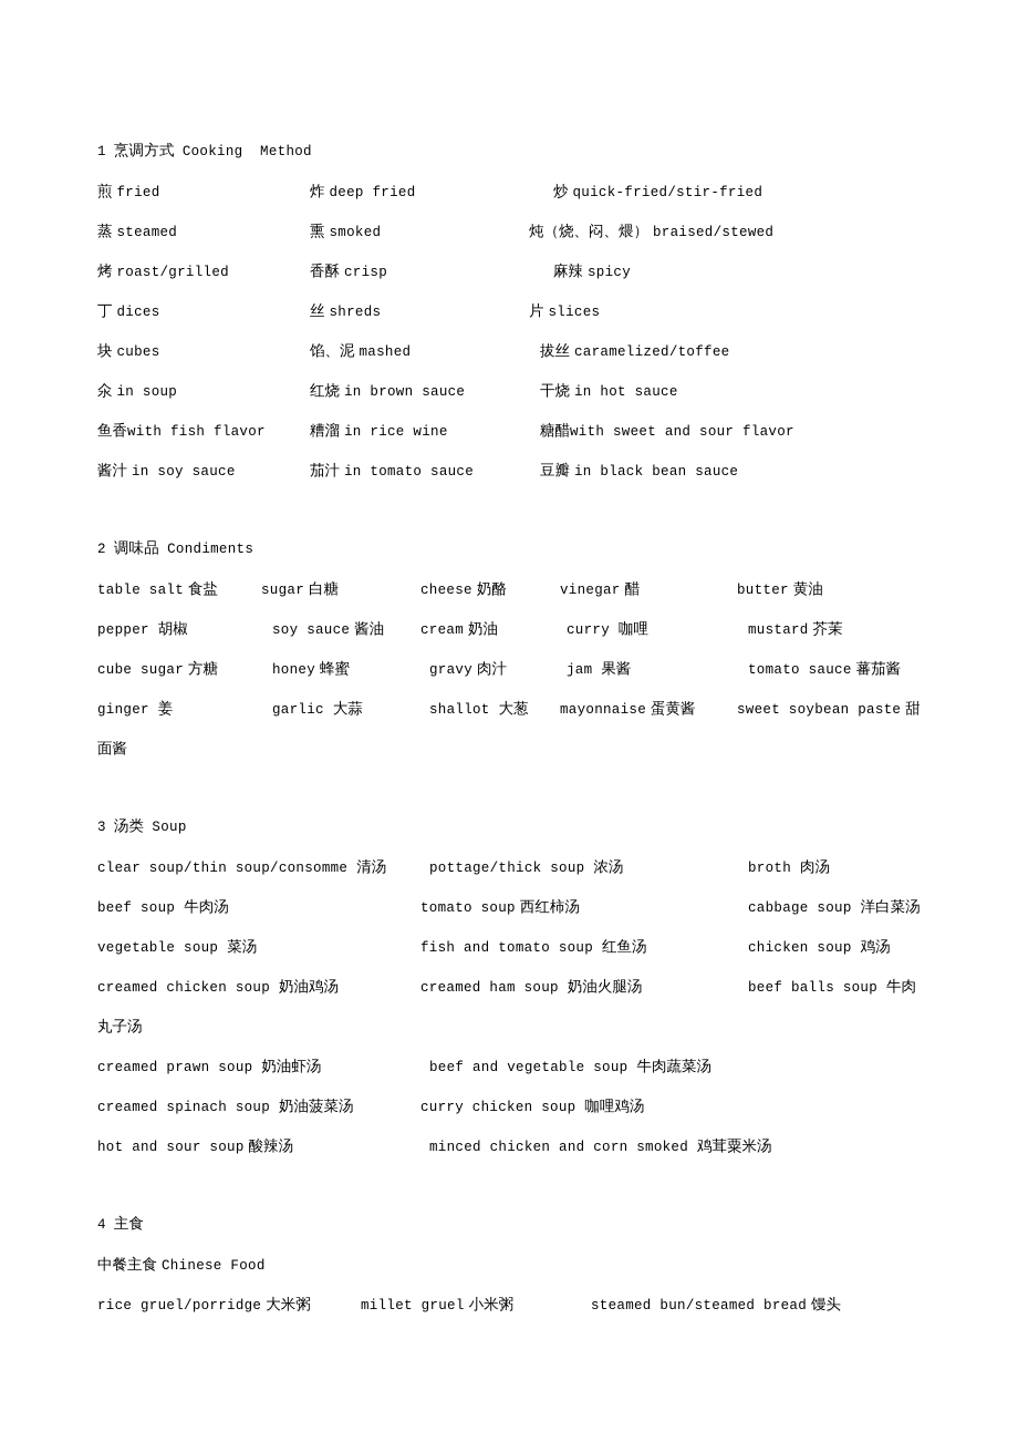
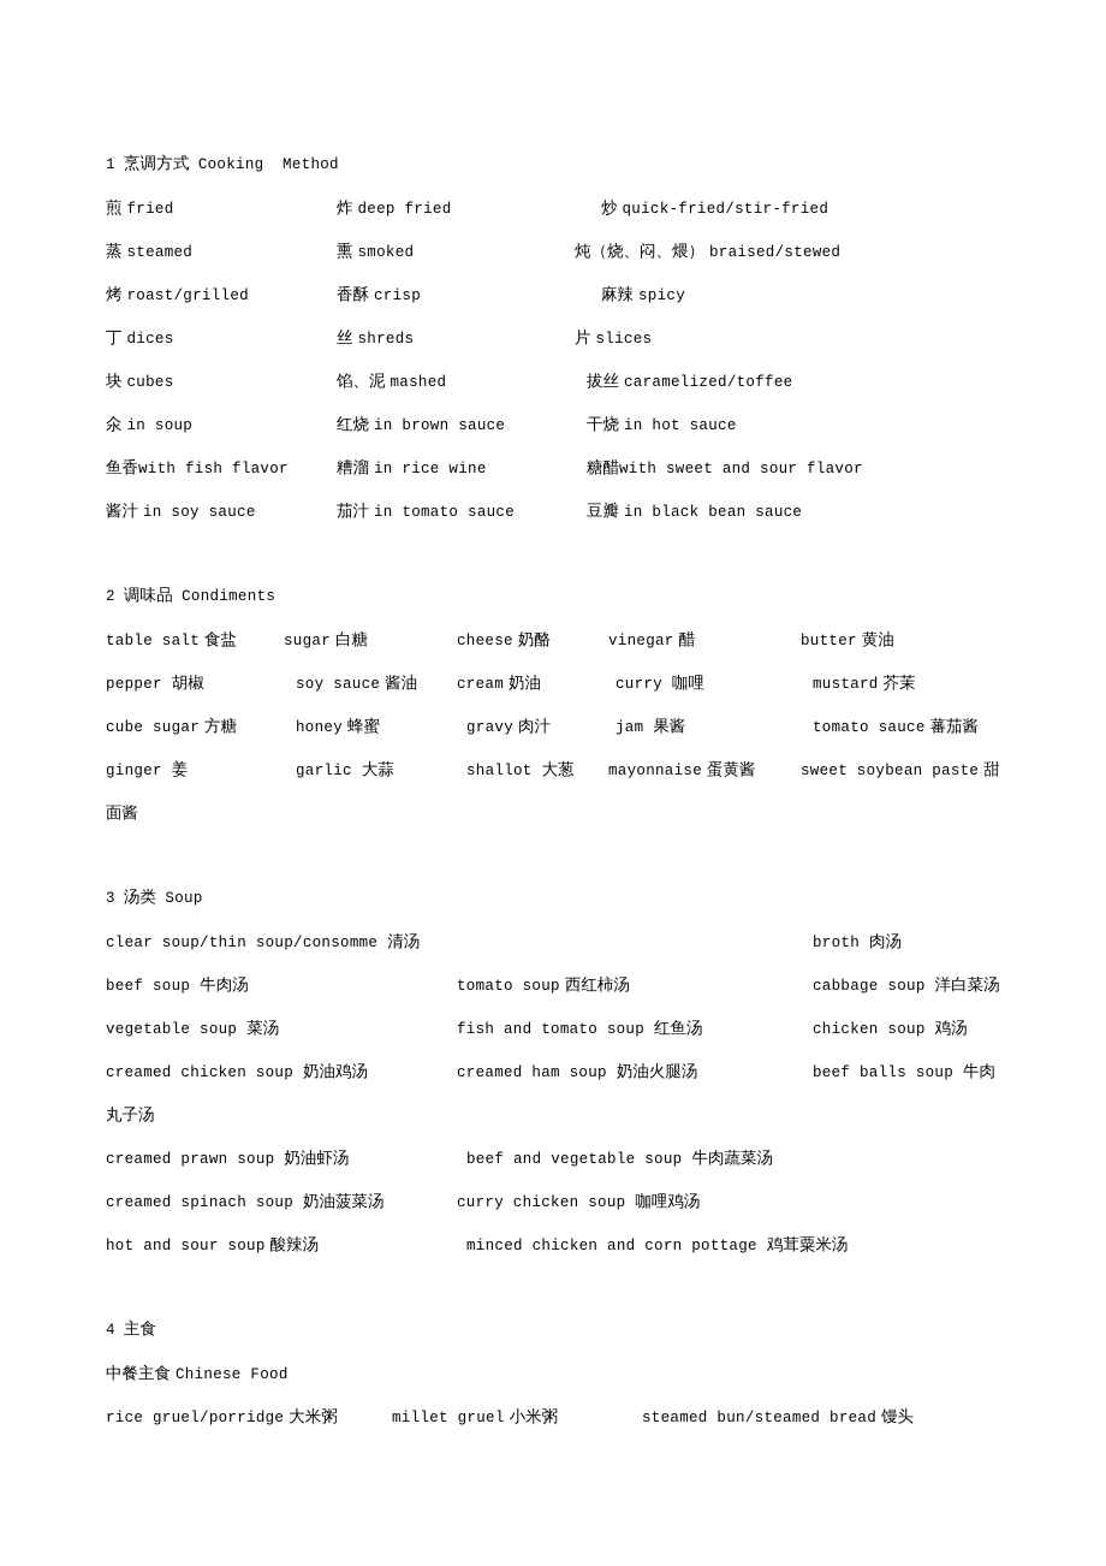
  1 烹调方式 Cooking Method
  煎 fried
  炸 deep fried
  炒 quick-fried/stir-fried
  蒸 steamed
  熏 smoked
  炖（烧、闷、煨） braised/stewed
  烤 roast/grilled
  香酥 crisp
  麻辣 spicy
  丁 dices
  丝 shreds
  片 slices
  块 cubes
  馅、泥 mashed
  拔丝 caramelized/toffee
  氽 in soup
  红烧 in brown sauce
  干烧 in hot sauce
  鱼香with fish flavor
  糟溜 in rice wine
  糖醋with sweet and sour flavor
  酱汁 in soy sauce
  茄汁 in tomato sauce
  豆瓣 in black bean sauce
  2 调味品 Condiments
  table salt 食盐
  sugar 白糖
  cheese 奶酪
  vinegar 醋
  butter 黄油
  pepper 胡椒
  soy sauce 酱油
  cream 奶油
  curry 咖哩
  mustard 芥茉
  cube sugar 方糖
  honey 蜂蜜
  gravy 肉汁
  jam 果酱
  tomato sauce 蕃茄酱
  ginger 姜
  garlic 大蒜
  shallot 大葱
  mayonnaise 蛋黄酱
  sweet soybean paste 甜
  面酱
  3 汤类 Soup
  clear soup/thin soup/consomme 清汤
- pottage/thick soup 浓汤
  broth 肉汤
  beef soup 牛肉汤
  tomato soup 西红柿汤
  cabbage soup 洋白菜汤
  vegetable soup 菜汤
  fish and tomato soup 红鱼汤
  chicken soup 鸡汤
  creamed chicken soup 奶油鸡汤
  creamed ham soup 奶油火腿汤
  beef balls soup 牛肉
  丸子汤
  creamed prawn soup 奶油虾汤
  beef and vegetable soup 牛肉蔬菜汤
  creamed spinach soup 奶油菠菜汤
  curry chicken soup 咖哩鸡汤
  hot and sour soup 酸辣汤
- minced chicken and corn smoked 鸡茸粟米汤
+ minced chicken and corn pottage 鸡茸粟米汤
  4 主食
  中餐主食 Chinese Food
  rice gruel/porridge 大米粥
  millet gruel 小米粥
  steamed bun/steamed bread 馒头
